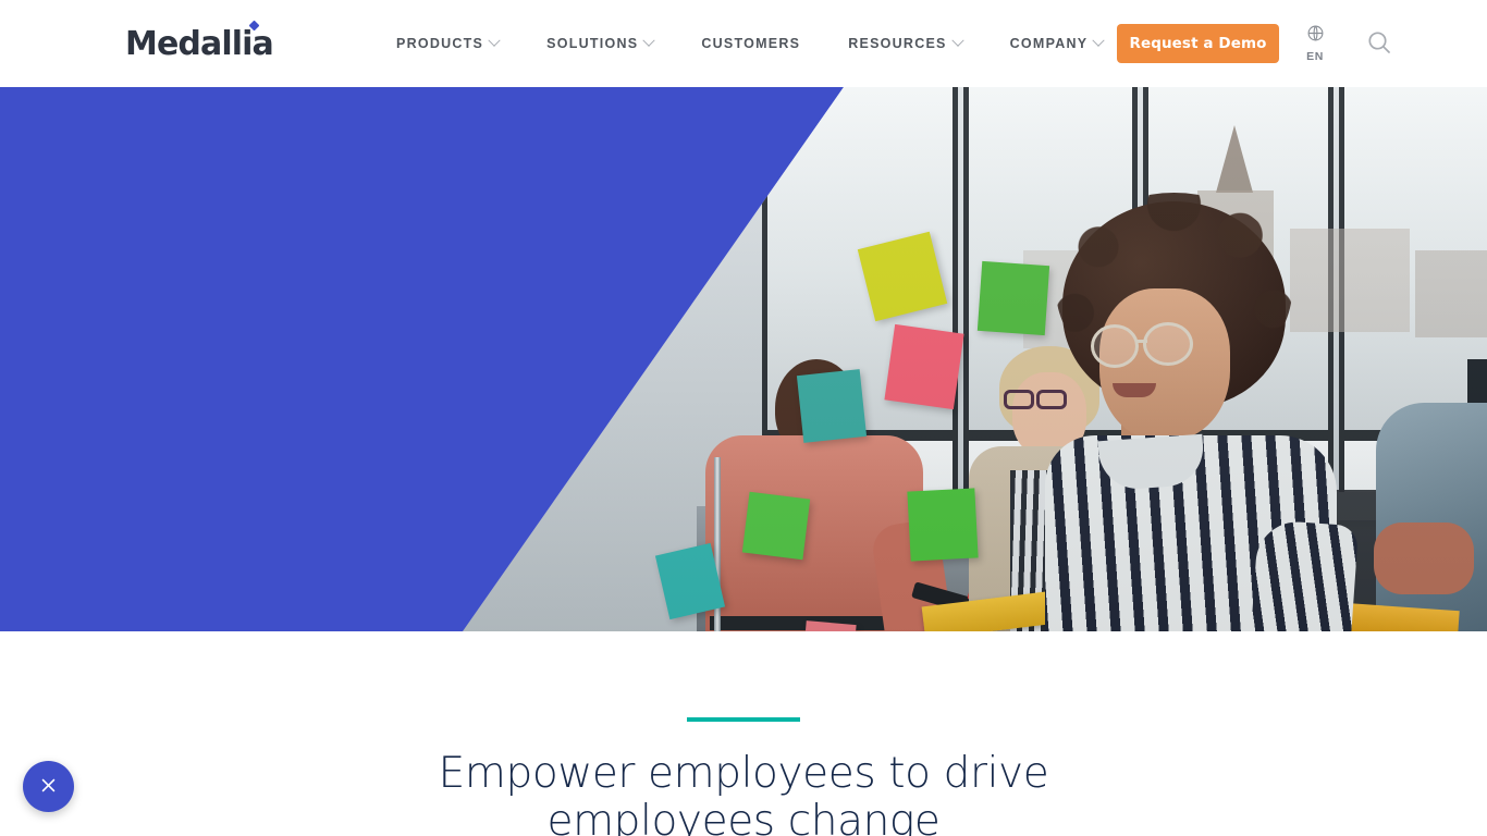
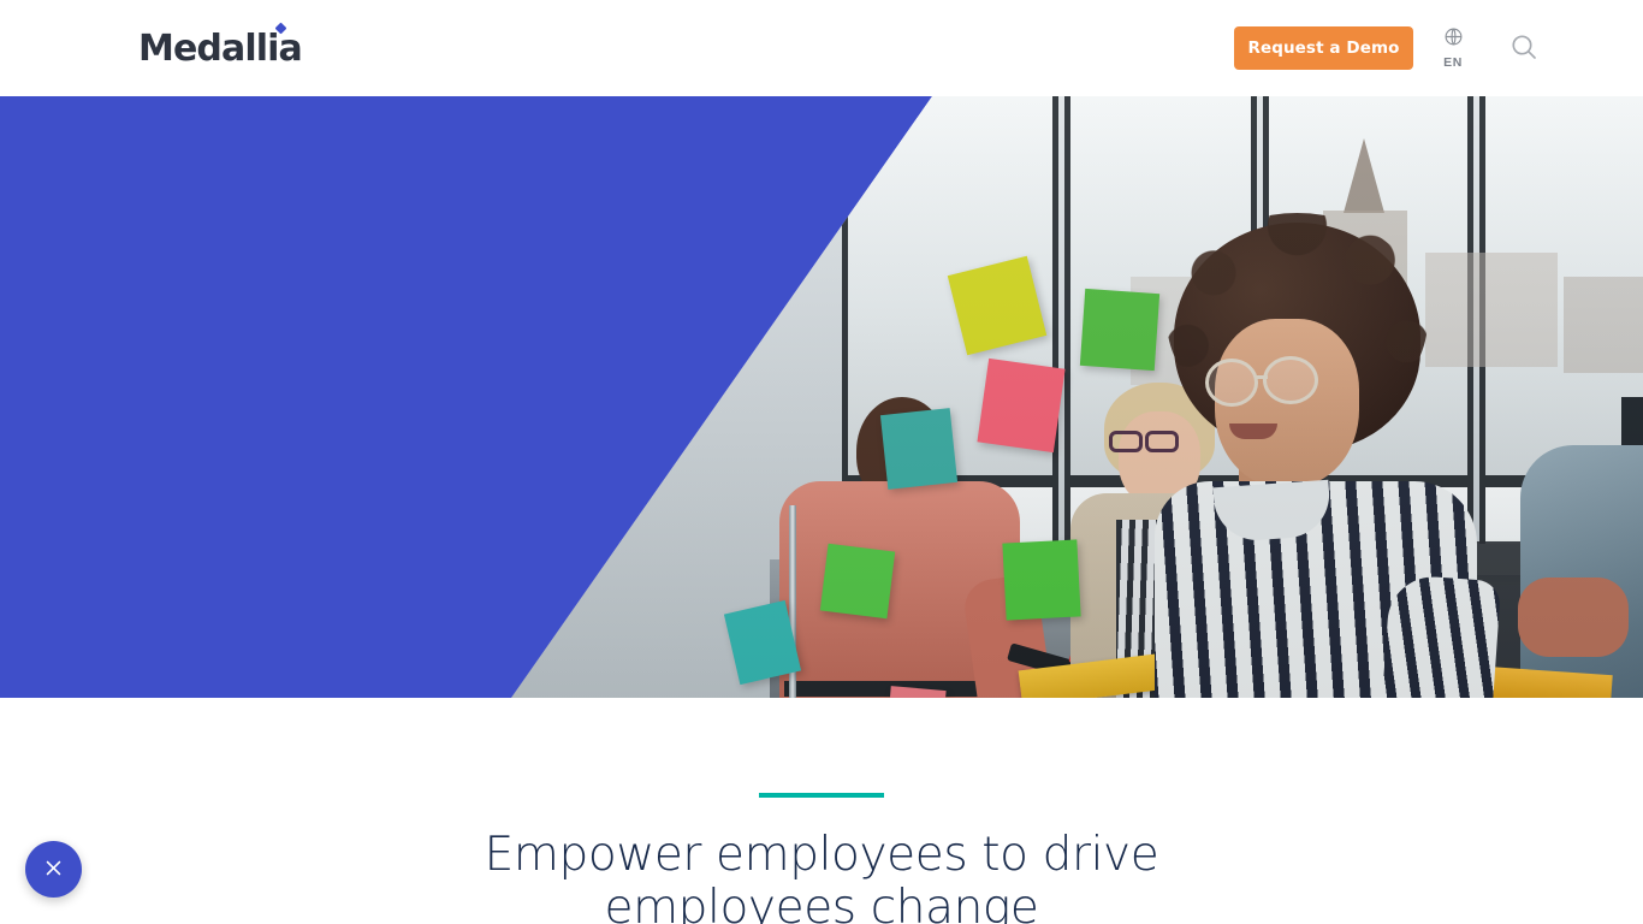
  Medallia
- PRODUCTS
- SOLUTIONS
- CUSTOMERS
- RESOURCES
- COMPANY
  Request a Demo
  EN
  Empower employees to drive employees change
